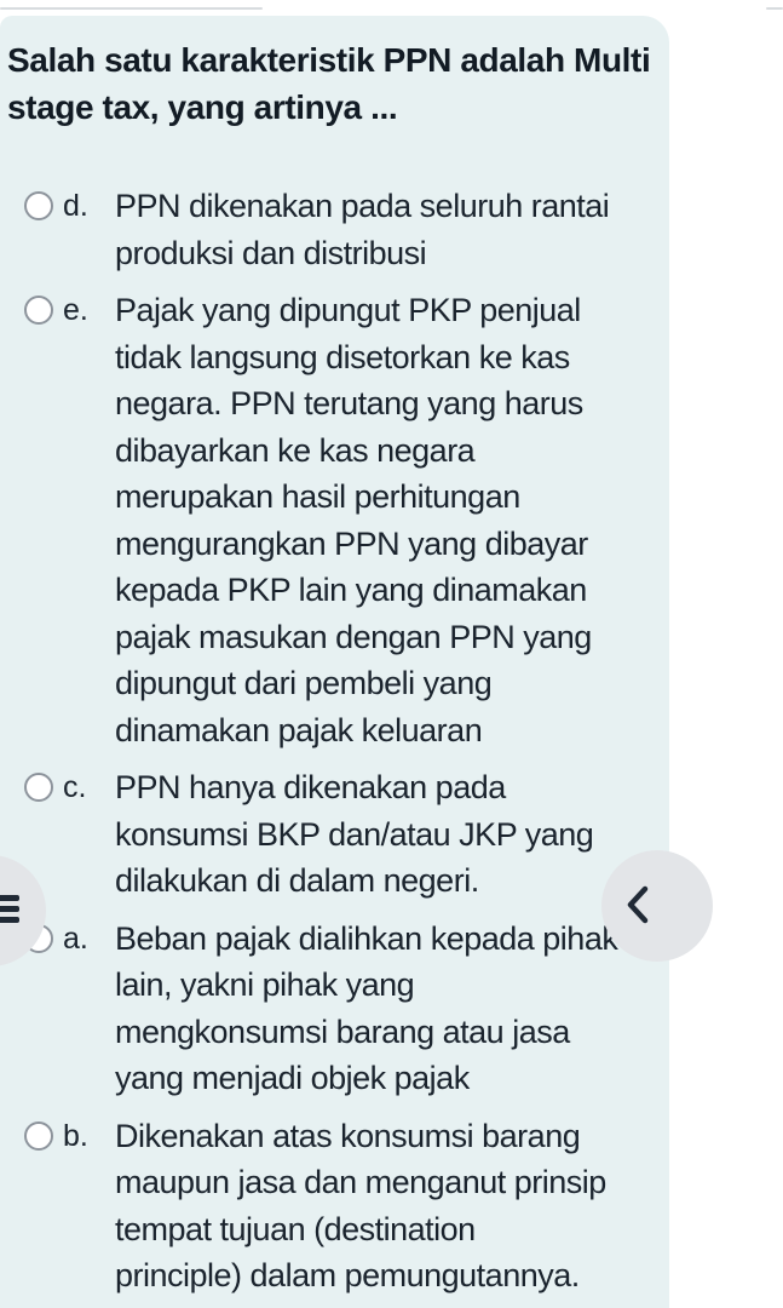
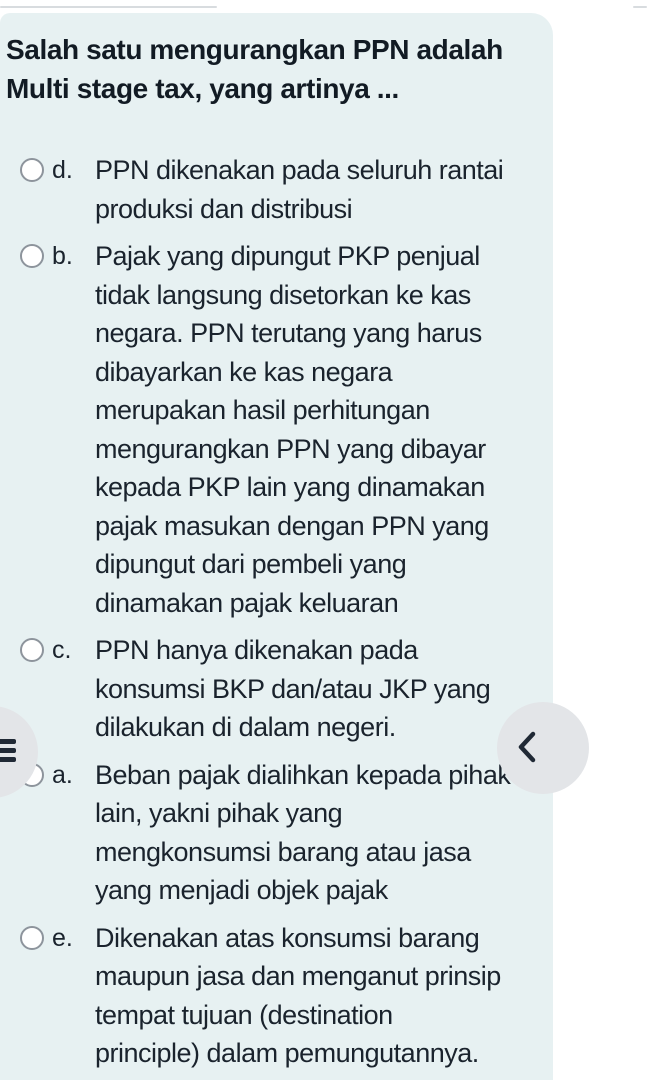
- Salah satu karakteristik PPN adalah Multi stage tax, yang artinya ...
+ Salah satu mengurangkan PPN adalah Multi stage tax, yang artinya ...
  d.
  PPN dikenakan pada seluruh rantai
  produksi dan distribusi
- e.
+ b.
  Pajak yang dipungut PKP penjual
  tidak langsung disetorkan ke kas
  negara. PPN terutang yang harus
  dibayarkan ke kas negara
  merupakan hasil perhitungan
  mengurangkan PPN yang dibayar
  kepada PKP lain yang dinamakan
  pajak masukan dengan PPN yang
  dipungut dari pembeli yang
  dinamakan pajak keluaran
  c.
  PPN hanya dikenakan pada
  konsumsi BKP dan/atau JKP yang
  dilakukan di dalam negeri.
  a.
  Beban pajak dialihkan kepada pihak
  lain, yakni pihak yang
  mengkonsumsi barang atau jasa
  yang menjadi objek pajak
- b.
+ e.
  Dikenakan atas konsumsi barang
  maupun jasa dan menganut prinsip
  tempat tujuan (destination
  principle) dalam pemungutannya.
